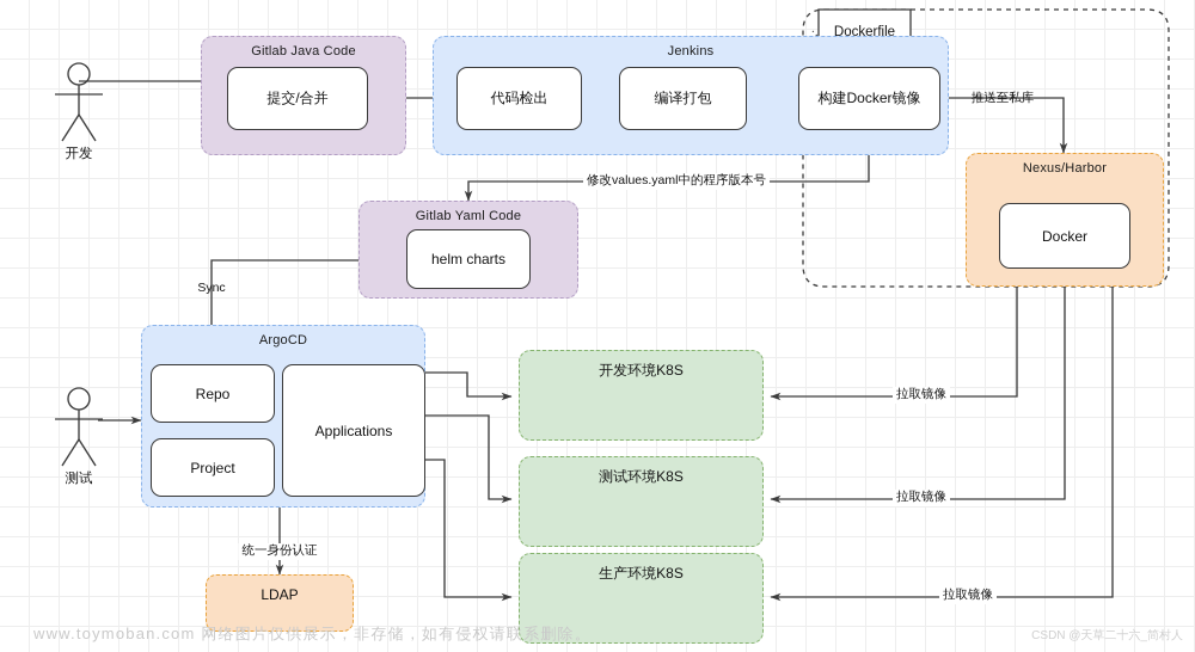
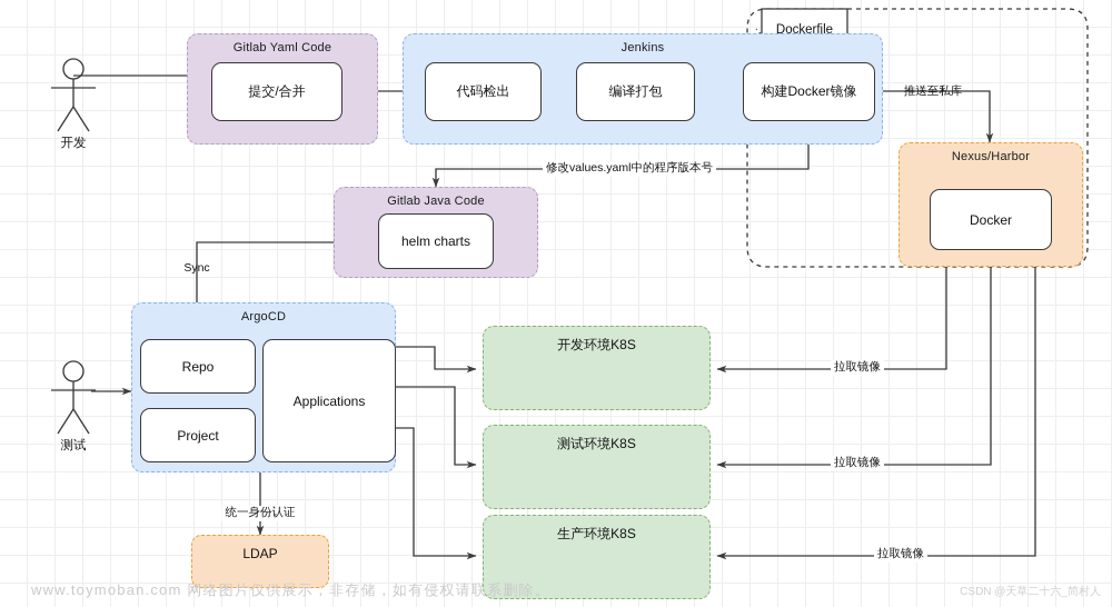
- Gitlab Java Code
+ Gitlab Yaml Code
  Jenkins
- Gitlab Yaml Code
+ Gitlab Java Code
  Nexus/Harbor
  ArgoCD
  提交/合并
  代码检出
  编译打包
  构建Docker镜像
  Dockerfile
  Docker
  helm charts
  Repo
  Project
  Applications
  LDAP
  开发环境K8S
  测试环境K8S
  生产环境K8S
  推送至私库
  修改values.yaml中的程序版本号
  Sync
  统一身份认证
  拉取镜像
  拉取镜像
  拉取镜像
  开发
  测试
  www.toymoban.com 网络图片仅供展示，非存储，如有侵权请联系删除。
  CSDN @天草二十六_简村人
